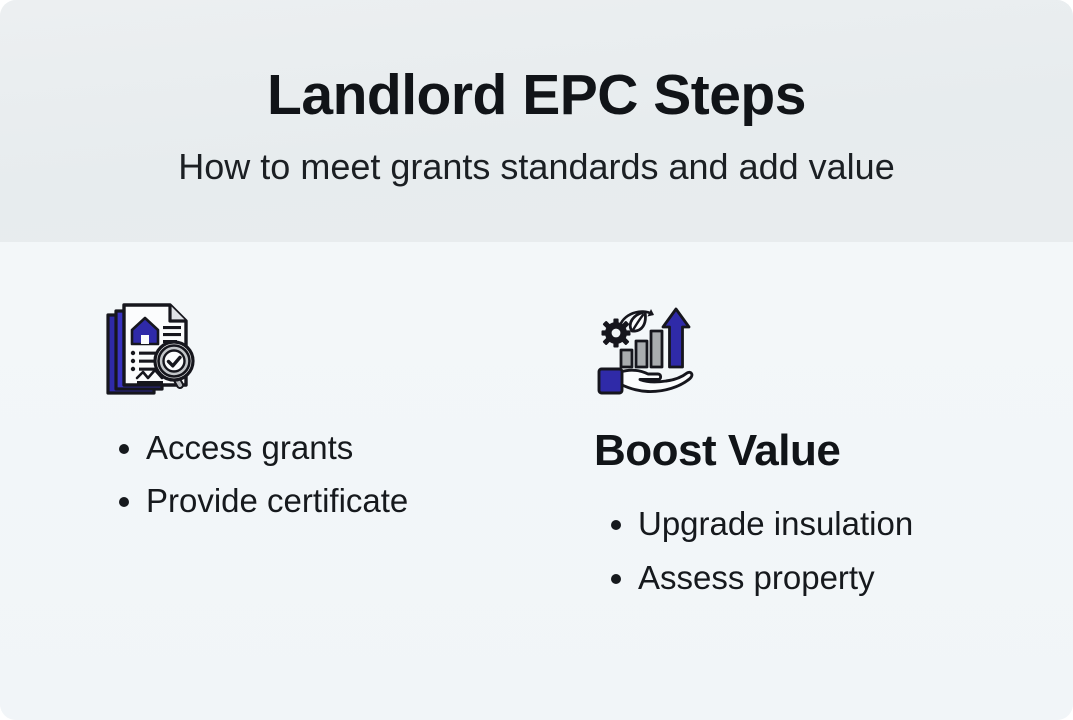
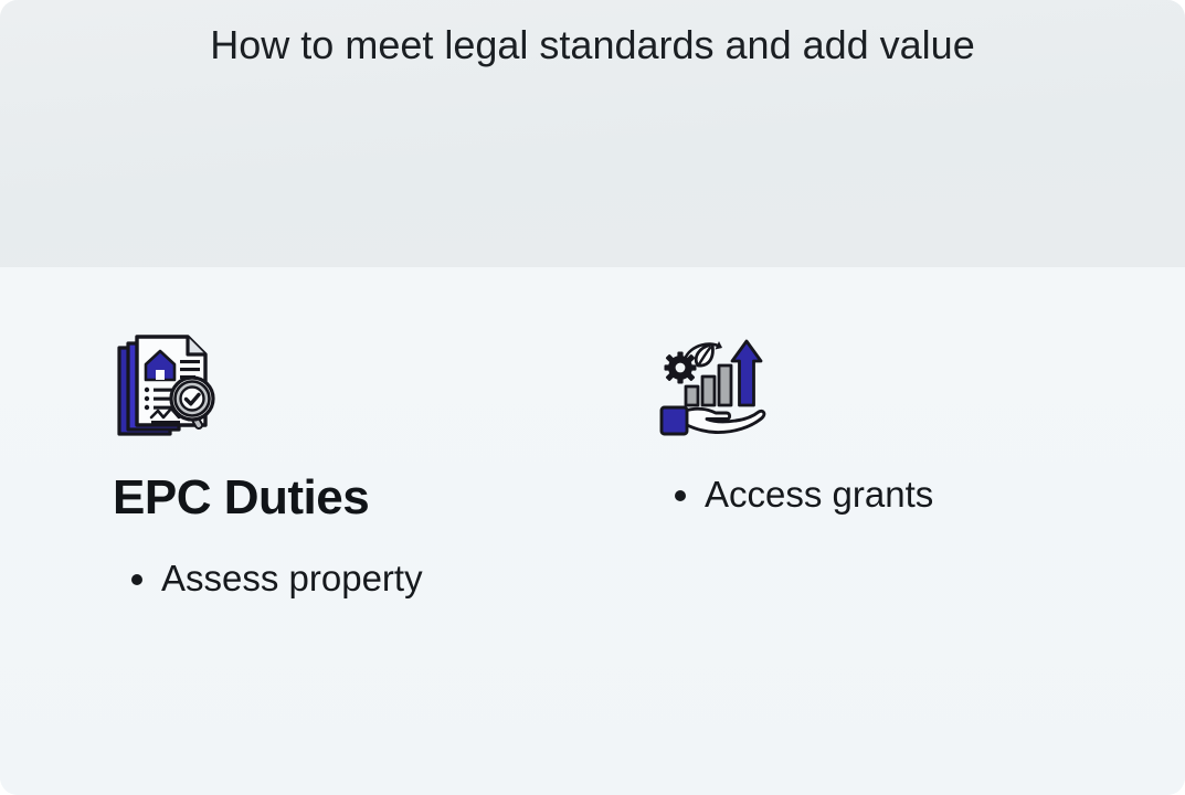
- Landlord EPC Steps
- How to meet grants standards and add value
+ How to meet legal standards and add value
+ EPC Duties
- Access grants
+ Assess property
- Provide certificate
- Boost Value
- Upgrade insulation
- Assess property
+ Access grants
